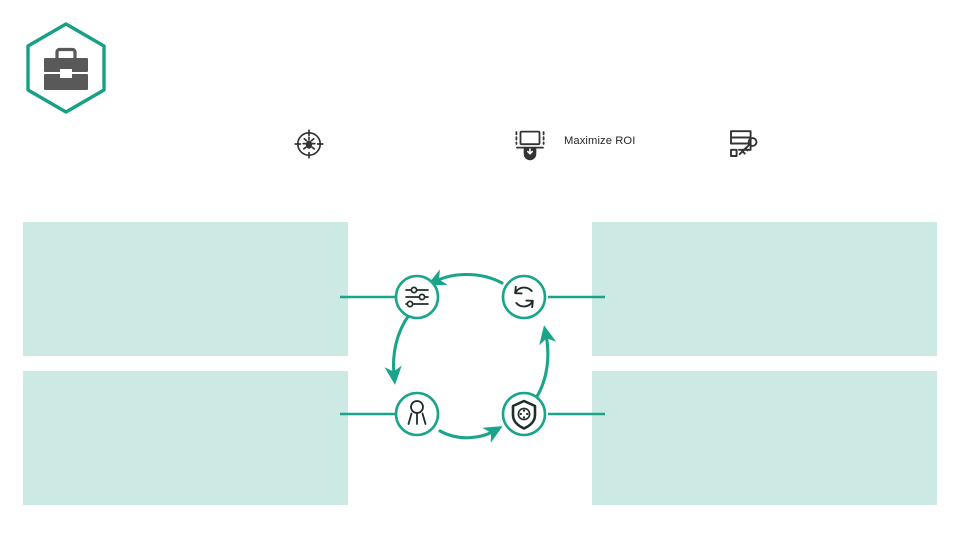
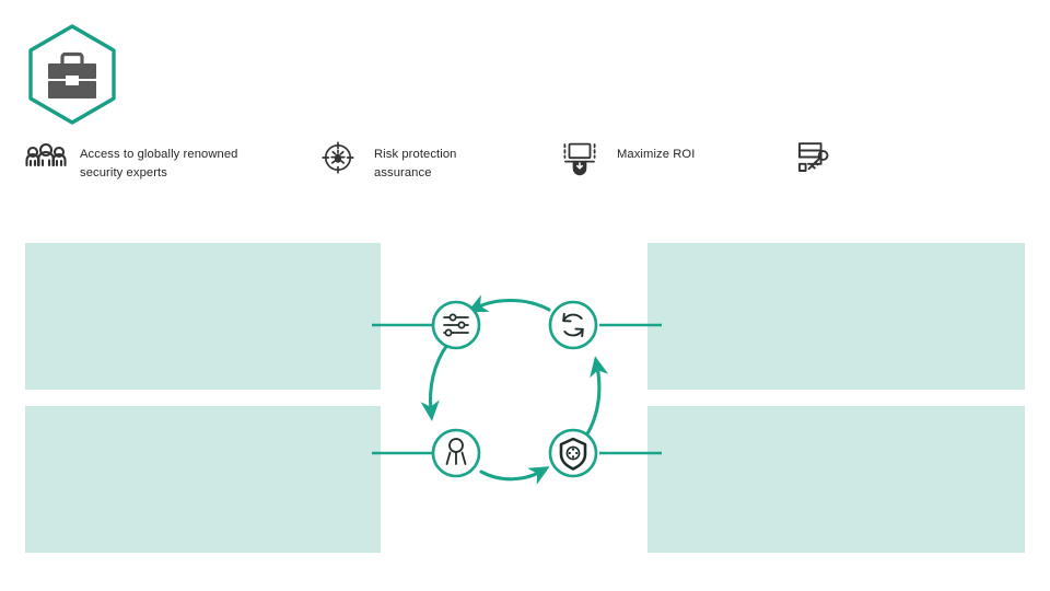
+ Access to globally renowned
+ security experts
+ Risk protection
+ assurance
  Maximize ROI
